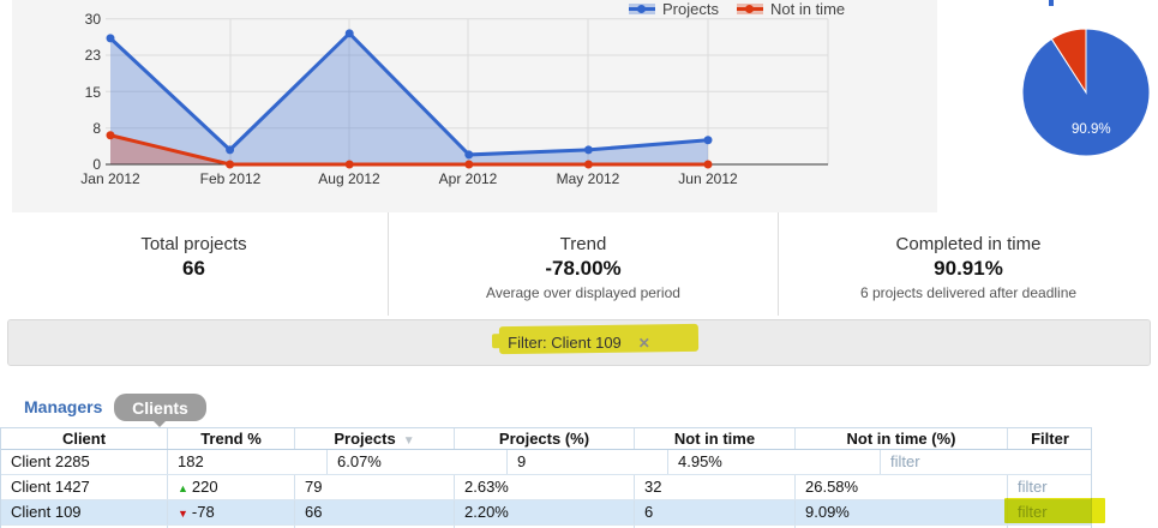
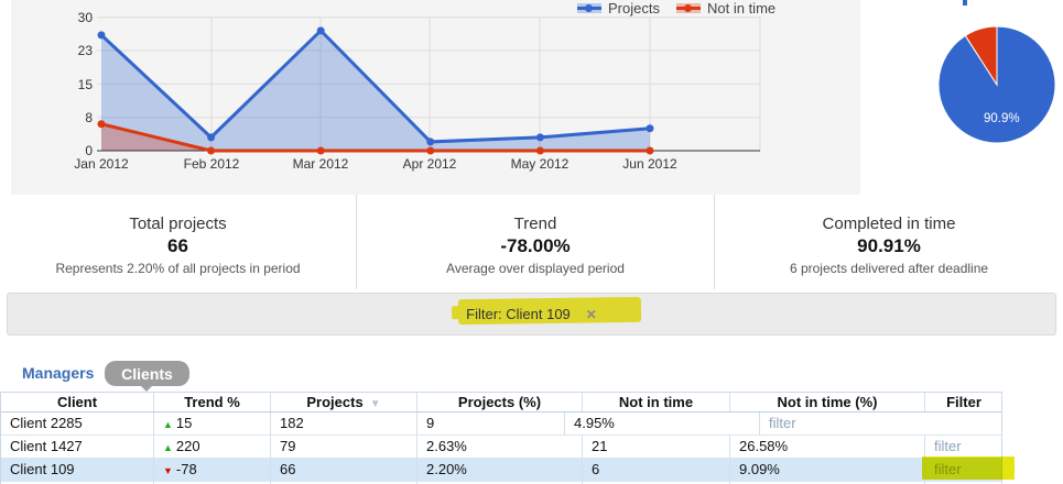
  30
  23
  15
  8
  0
  Jan 2012
  Feb 2012
- Aug 2012
+ Mar 2012
  Apr 2012
  May 2012
  Jun 2012
  Projects
  Not in time
  90.9%
  Total projects
  66
+ Represents 2.20% of all projects in period
  Trend
  -78.00%
  Average over displayed period
  Completed in time
  90.91%
  6 projects delivered after deadline
  Filter: Client 109
  ✕
  Managers
  Clients
  Client
  Trend %
  Projects ▼
  Projects (%)
  Not in time
  Not in time (%)
  Filter
  Client 2285
+ ▲ 15
  182
- 6.07%
  9
  4.95%
  filter
  Client 1427
  ▲ 220
  79
  2.63%
- 32
+ 21
  26.58%
  filter
  Client 109
  ▼ -78
  66
  2.20%
  6
  9.09%
